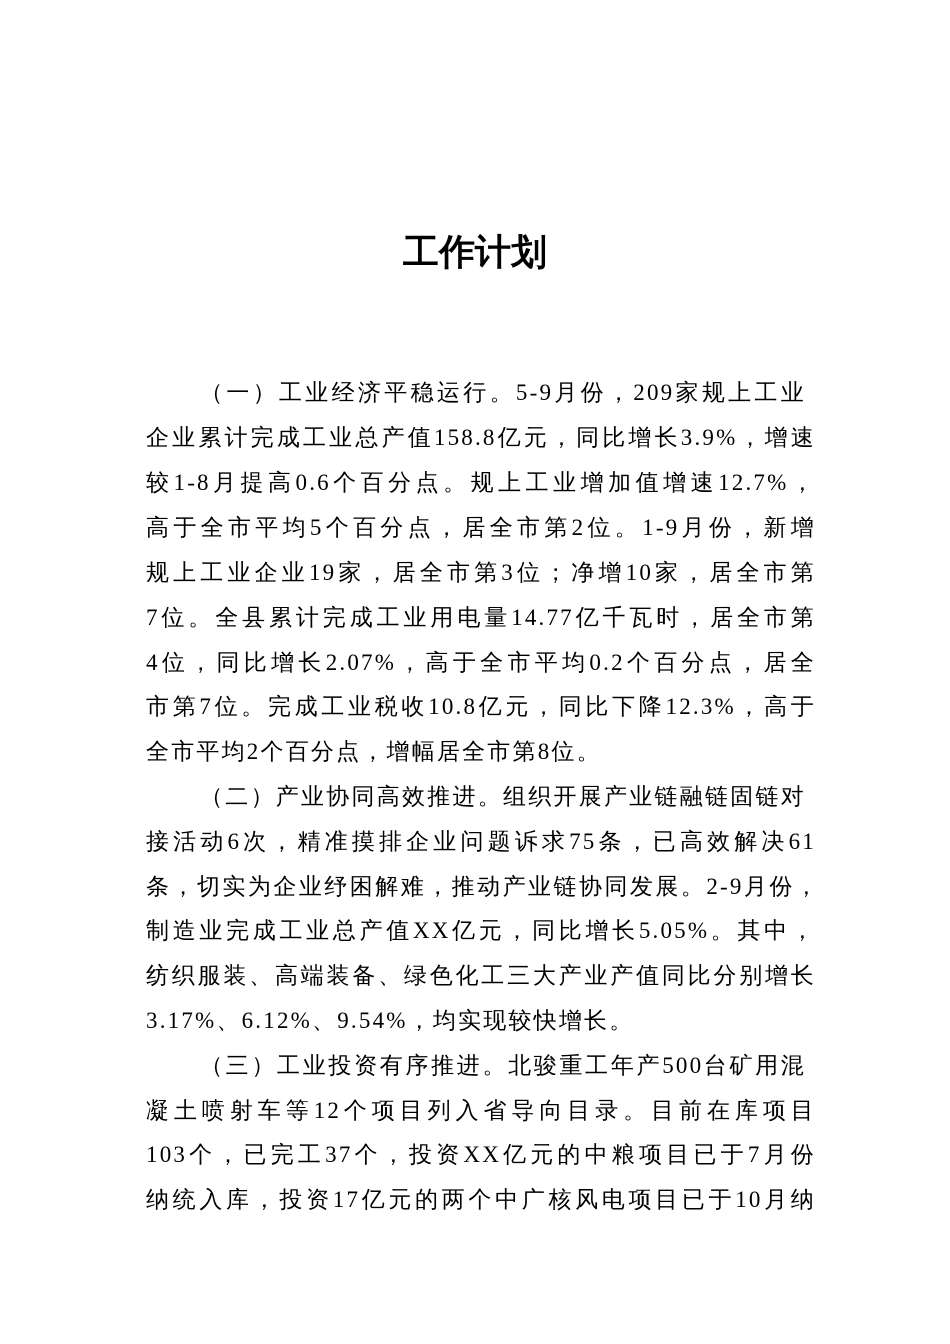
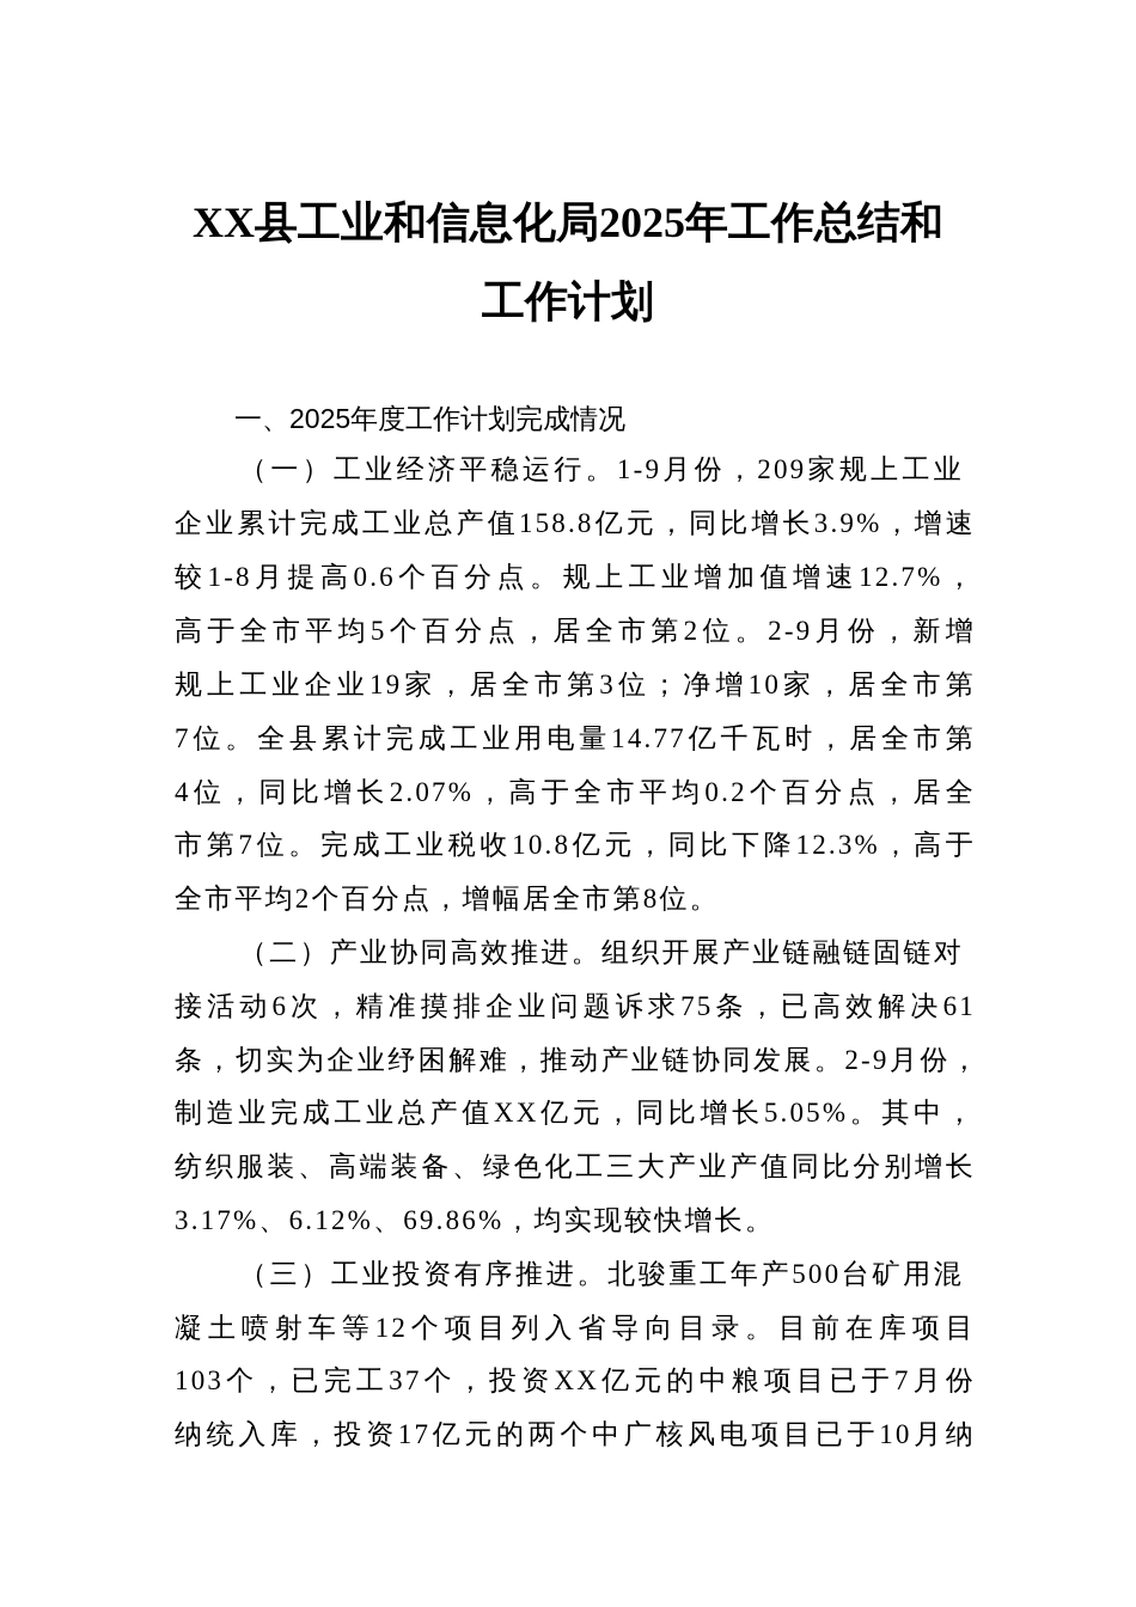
+ XX县工业和信息化局2025年工作总结和
  工作计划
+ 一、2025年度工作计划完成情况
- （一）工业经济平稳运行。5-9月份，209家规上工业
+ （一）工业经济平稳运行。1-9月份，209家规上工业
  企业累计完成工业总产值158.8亿元，同比增长3.9%，增速
  较1-8月提高0.6个百分点。规上工业增加值增速12.7%，
- 高于全市平均5个百分点，居全市第2位。1-9月份，新增
+ 高于全市平均5个百分点，居全市第2位。2-9月份，新增
  规上工业企业19家，居全市第3位；净增10家，居全市第
  7位。全县累计完成工业用电量14.77亿千瓦时，居全市第
  4位，同比增长2.07%，高于全市平均0.2个百分点，居全
  市第7位。完成工业税收10.8亿元，同比下降12.3%，高于
  全市平均2个百分点，增幅居全市第8位。
  （二）产业协同高效推进。组织开展产业链融链固链对
  接活动6次，精准摸排企业问题诉求75条，已高效解决61
  条，切实为企业纾困解难，推动产业链协同发展。2-9月份，
  制造业完成工业总产值XX亿元，同比增长5.05%。其中，
  纺织服装、高端装备、绿色化工三大产业产值同比分别增长
- 3.17%、6.12%、9.54%，均实现较快增长。
+ 3.17%、6.12%、69.86%，均实现较快增长。
  （三）工业投资有序推进。北骏重工年产500台矿用混
  凝土喷射车等12个项目列入省导向目录。目前在库项目
  103个，已完工37个，投资XX亿元的中粮项目已于7月份
  纳统入库，投资17亿元的两个中广核风电项目已于10月纳
